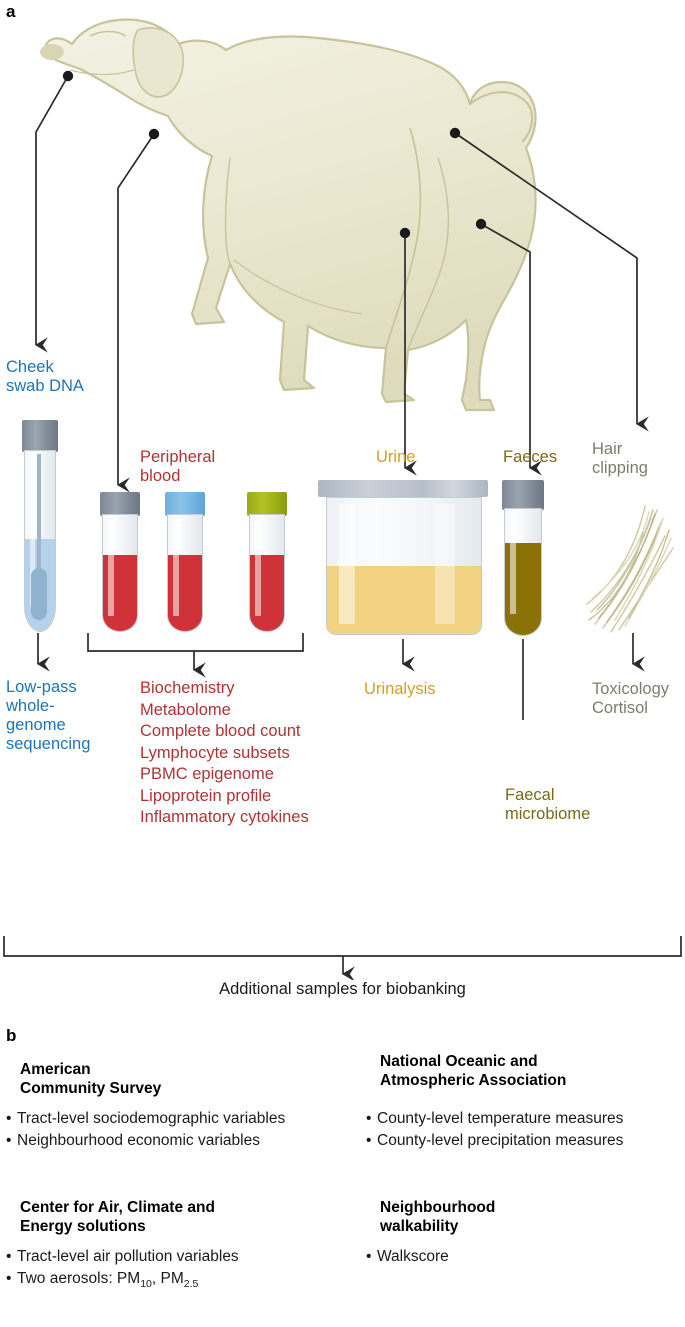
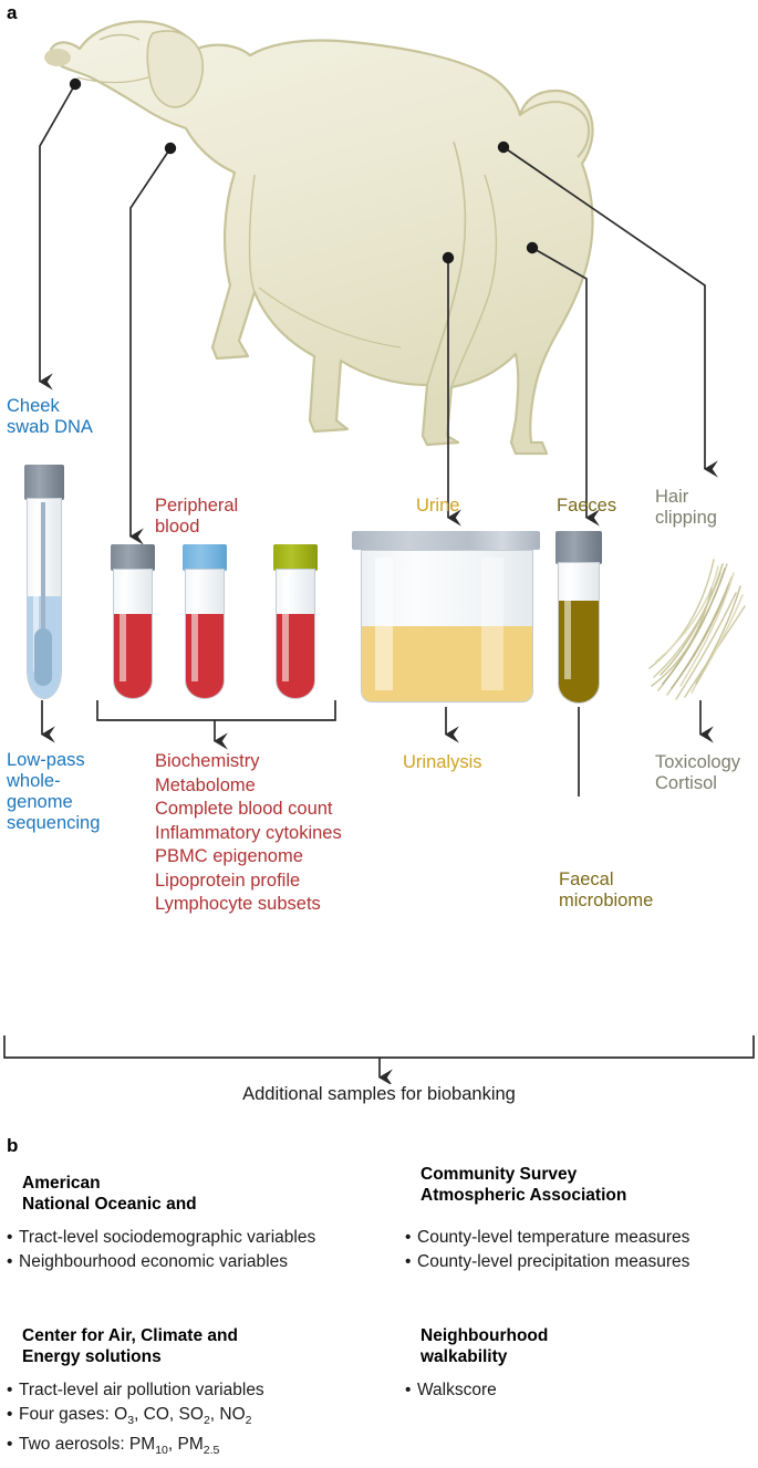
  a
  Cheek
  swab DNA
  Peripheral
  blood
  Urine
  Faeces
  Hair
  clipping
  Low-pass
  whole-
  genome
  sequencing
  Biochemistry
  Metabolome
  Complete blood count
- Lymphocyte subsets
+ Inflammatory cytokines
  PBMC epigenome
  Lipoprotein profile
- Inflammatory cytokines
+ Lymphocyte subsets
  Urinalysis
  Faecal
  microbiome
  Toxicology
  Cortisol
  Additional samples for biobanking
  b
  American
- Community Survey
+ National Oceanic and
  • Tract-level sociodemographic variables
  • Neighbourhood economic variables
- National Oceanic and
+ Community Survey
  Atmospheric Association
  • County-level temperature measures
  • County-level precipitation measures
  Center for Air, Climate and
  Energy solutions
  • Tract-level air pollution variables
+ • Four gases: O3, CO, SO2, NO2
  • Two aerosols: PM10, PM2.5
  Neighbourhood
  walkability
  • Walkscore
